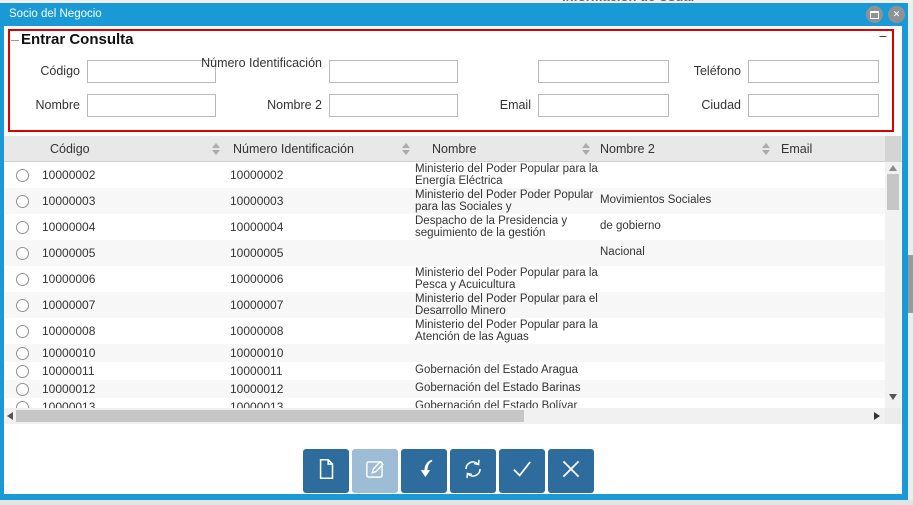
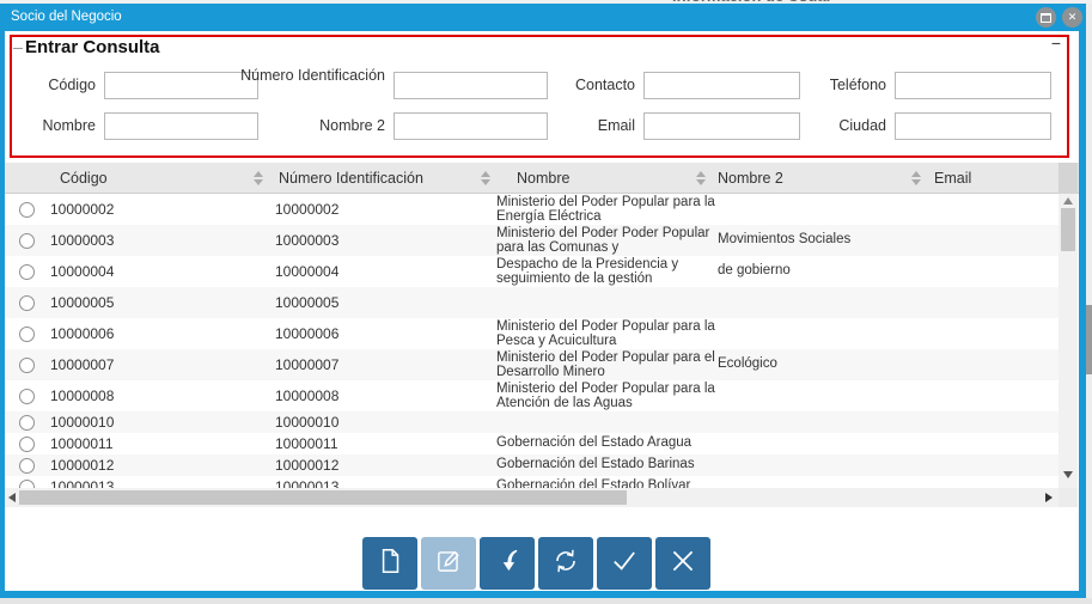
  Socio del Negocio
  ✕
  Entrar Consulta
  −
  Código
  Número Identificación
+ Contacto
  Teléfono
  Nombre
  Nombre 2
  Email
  Ciudad
  Código
  Número Identificación
  Nombre
  Nombre 2
  Email
  10000002
  10000002
  Ministerio del Poder Popular para la Energía Eléctrica
  10000003
  10000003
- Ministerio del Poder Poder Popular para las Sociales y
+ Ministerio del Poder Poder Popular para las Comunas y
  Movimientos Sociales
  10000004
  10000004
  Despacho de la Presidencia y seguimiento de la gestión
  de gobierno
  10000005
  10000005
- Nacional
  10000006
  10000006
  Ministerio del Poder Popular para la Pesca y Acuicultura
  10000007
  10000007
  Ministerio del Poder Popular para el Desarrollo Minero
+ Ecológico
  10000008
  10000008
  Ministerio del Poder Popular para la Atención de las Aguas
  10000010
  10000010
  10000011
  10000011
  Gobernación del Estado Aragua
  10000012
  10000012
  Gobernación del Estado Barinas
  10000013
  10000013
  Gobernación del Estado Bolívar
